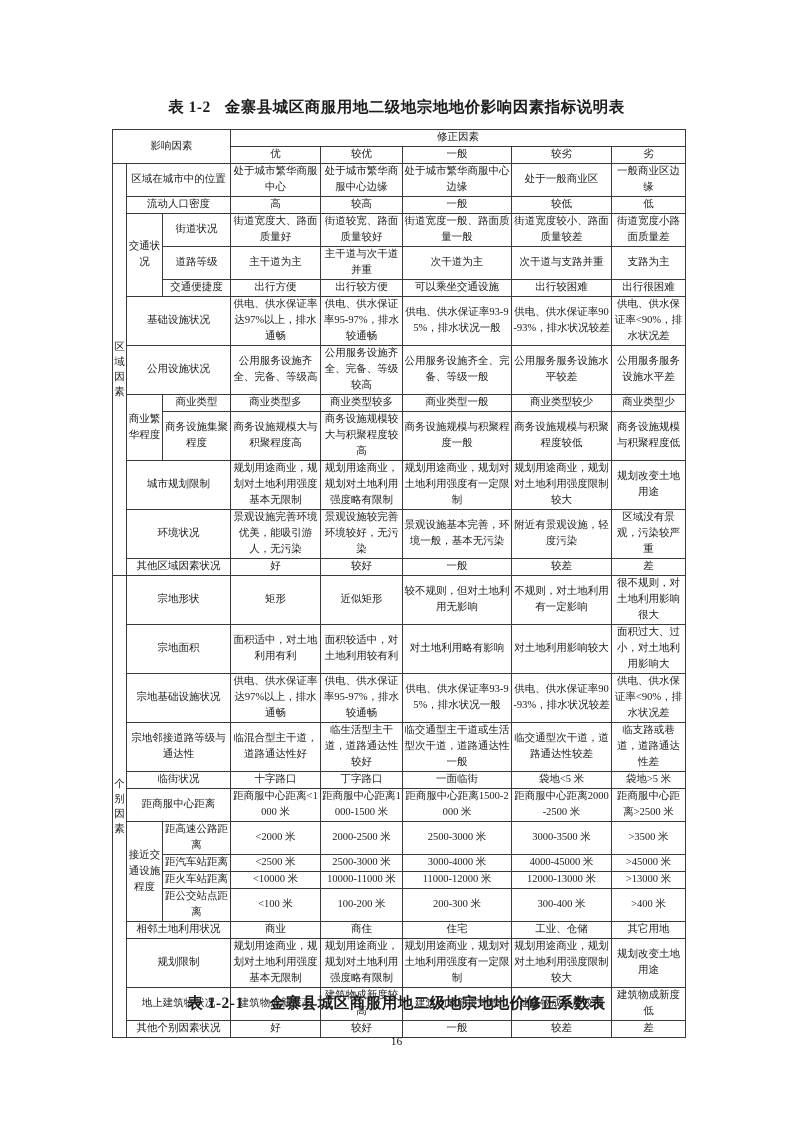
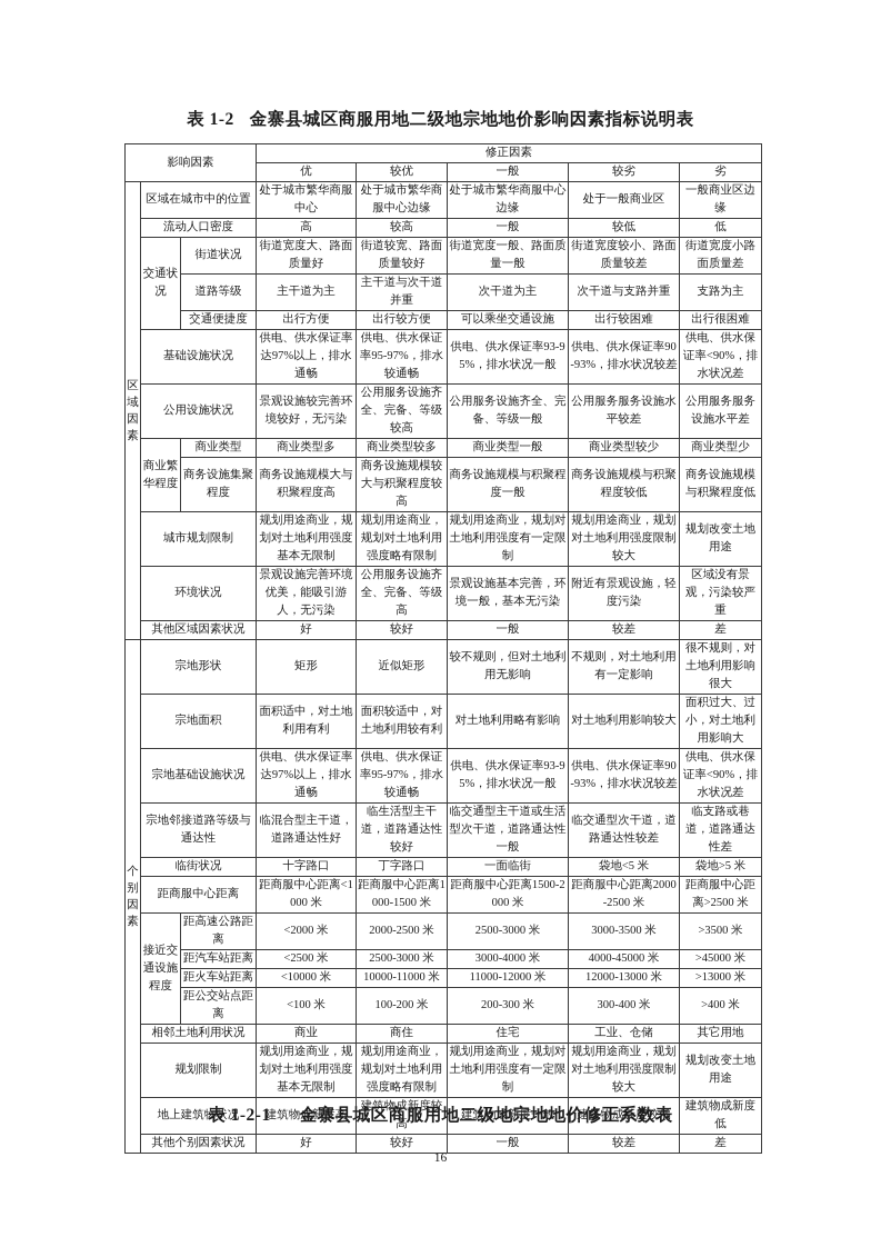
  表 1-2 金寨县城区商服用地二级地宗地地价影响因素指标说明表
  影响因素	修正因素
  优	较优	一般	较劣	劣
  区域因素	区域在城市中的位置	处于城市繁华商服中心	处于城市繁华商服中心边缘	处于城市繁华商服中心边缘	处于一般商业区	一般商业区边缘
  流动人口密度	高	较高	一般	较低	低
  交通状况	街道状况	街道宽度大、路面质量好	街道较宽、路面质量较好	街道宽度一般、路面质量一般	街道宽度较小、路面质量较差	街道宽度小路面质量差
  道路等级	主干道为主	主干道与次干道并重	次干道为主	次干道与支路并重	支路为主
  交通便捷度	出行方便	出行较方便	可以乘坐交通设施	出行较困难	出行很困难
  基础设施状况	供电、供水保证率达97%以上，排水通畅	供电、供水保证率95-97%，排水较通畅	供电、供水保证率93-95%，排水状况一般	供电、供水保证率90-93%，排水状况较差	供电、供水保证率<90%，排水状况差
- 公用设施状况	公用服务设施齐全、完备、等级高	公用服务设施齐全、完备、等级较高	公用服务设施齐全、完备、等级一般	公用服务服务设施水平较差	公用服务服务设施水平差
+ 公用设施状况	景观设施较完善环境较好，无污染	公用服务设施齐全、完备、等级较高	公用服务设施齐全、完备、等级一般	公用服务服务设施水平较差	公用服务服务设施水平差
  商业繁华程度	商业类型	商业类型多	商业类型较多	商业类型一般	商业类型较少	商业类型少
  商务设施集聚程度	商务设施规模大与积聚程度高	商务设施规模较大与积聚程度较高	商务设施规模与积聚程度一般	商务设施规模与积聚程度较低	商务设施规模与积聚程度低
  城市规划限制	规划用途商业，规划对土地利用强度基本无限制	规划用途商业，规划对土地利用强度略有限制	规划用途商业，规划对土地利用强度有一定限制	规划用途商业，规划对土地利用强度限制较大	规划改变土地用途
- 环境状况	景观设施完善环境优美，能吸引游人，无污染	景观设施较完善环境较好，无污染	景观设施基本完善，环境一般，基本无污染	附近有景观设施，轻度污染	区域没有景观，污染较严重
+ 环境状况	景观设施完善环境优美，能吸引游人，无污染	公用服务设施齐全、完备、等级高	景观设施基本完善，环境一般，基本无污染	附近有景观设施，轻度污染	区域没有景观，污染较严重
  其他区域因素状况	好	较好	一般	较差	差
  个别因素	宗地形状	矩形	近似矩形	较不规则，但对土地利用无影响	不规则，对土地利用有一定影响	很不规则，对土地利用影响很大
  宗地面积	面积适中，对土地利用有利	面积较适中，对土地利用较有利	对土地利用略有影响	对土地利用影响较大	面积过大、过小，对土地利用影响大
  宗地基础设施状况	供电、供水保证率达97%以上，排水通畅	供电、供水保证率95-97%，排水较通畅	供电、供水保证率93-95%，排水状况一般	供电、供水保证率90-93%，排水状况较差	供电、供水保证率<90%，排水状况差
  宗地邻接道路等级与通达性	临混合型主干道，道路通达性好	临生活型主干道，道路通达性较好	临交通型主干道或生活型次干道，道路通达性一般	临交通型次干道，道路通达性较差	临支路或巷道，道路通达性差
  临街状况	十字路口	丁字路口	一面临街	袋地<5 米	袋地>5 米
  距商服中心距离	距商服中心距离<1000 米	距商服中心距离1000-1500 米	距商服中心距离1500-2000 米	距商服中心距离2000-2500 米	距商服中心距离>2500 米
  接近交通设施程度	距高速公路距离	<2000 米	2000-2500 米	2500-3000 米	3000-3500 米	>3500 米
  距汽车站距离	<2500 米	2500-3000 米	3000-4000 米	4000-45000 米	>45000 米
  距火车站距离	<10000 米	10000-11000 米	11000-12000 米	12000-13000 米	>13000 米
  距公交站点距离	<100 米	100-200 米	200-300 米	300-400 米	>400 米
  相邻土地利用状况	商业	商住	住宅	工业、仓储	其它用地
  规划限制	规划用途商业，规划对土地利用强度基本无限制	规划用途商业，规划对土地利用强度略有限制	规划用途商业，规划对土地利用强度有一定限制	规划用途商业，规划对土地利用强度限制较大	规划改变土地用途
  地上建筑物状况	建筑物成新度高	建筑物成新度较高	建筑物成新度一般	建筑物成新度较低	建筑物成新度低
  其他个别因素状况	好	较好	一般	较差	差
  表 1-2-1 金寨县城区商服用地二级地宗地地价修正系数表
  16
